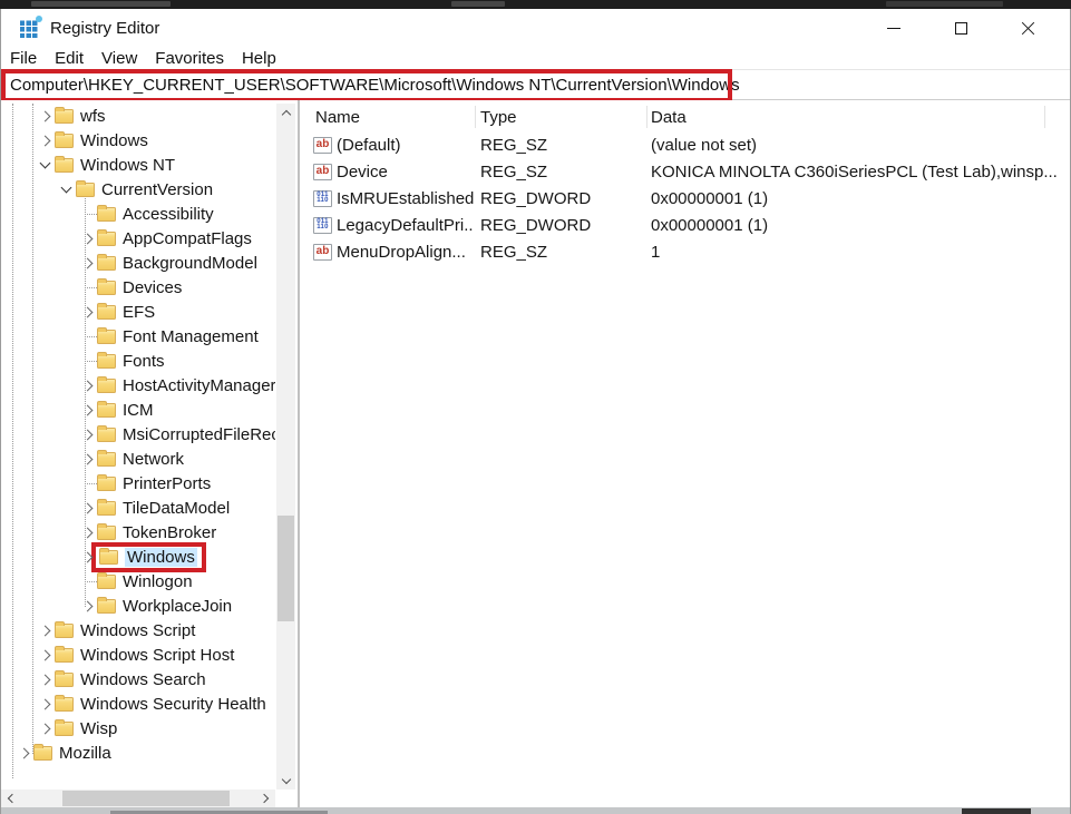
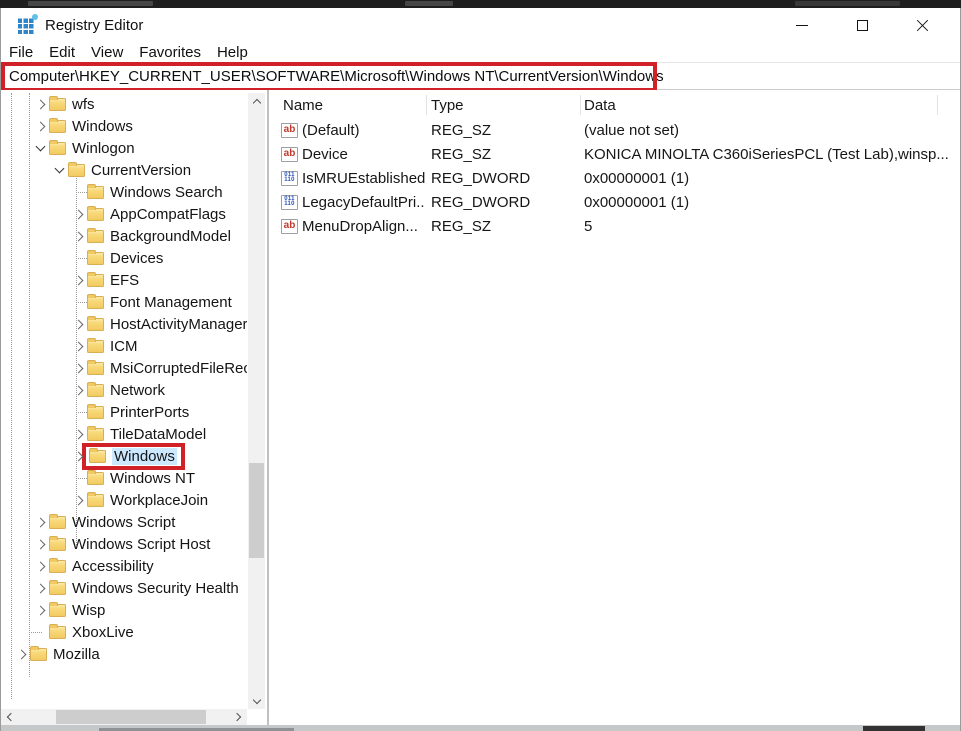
  Registry Editor
  File
  Edit
  View
  Favorites
  Help
  Computer\HKEY_CURRENT_USER\SOFTWARE\Microsoft\Windows NT\CurrentVersion\Windows
  wfs
  Windows
- Windows NT
+ Winlogon
  CurrentVersion
- Accessibility
+ Windows Search
  AppCompatFlags
  BackgroundModel
  Devices
  EFS
  Font Management
- Fonts
  HostActivityManager
  ICM
  MsiCorruptedFileRe
  Network
  PrinterPorts
  TileDataModel
- TokenBroker
  Windows
- Winlogon
+ Windows NT
  WorkplaceJoin
  Windows Script
  Windows Script Host
- Windows Search
+ Accessibility
  Windows Security Health
  Wisp
+ XboxLive
  Mozilla
  Name
  Type
  Data
  ab
  (Default)
  REG_SZ
  (value not set)
  ab
  Device
  REG_SZ
  KONICA MINOLTA C360iSeriesPCL (Test Lab),winsp...
  IsMRUEstablished
  REG_DWORD
  0x00000001 (1)
  LegacyDefaultPri..
  REG_DWORD
  0x00000001 (1)
  ab
  MenuDropAlign...
  REG_SZ
- 1
+ 5
